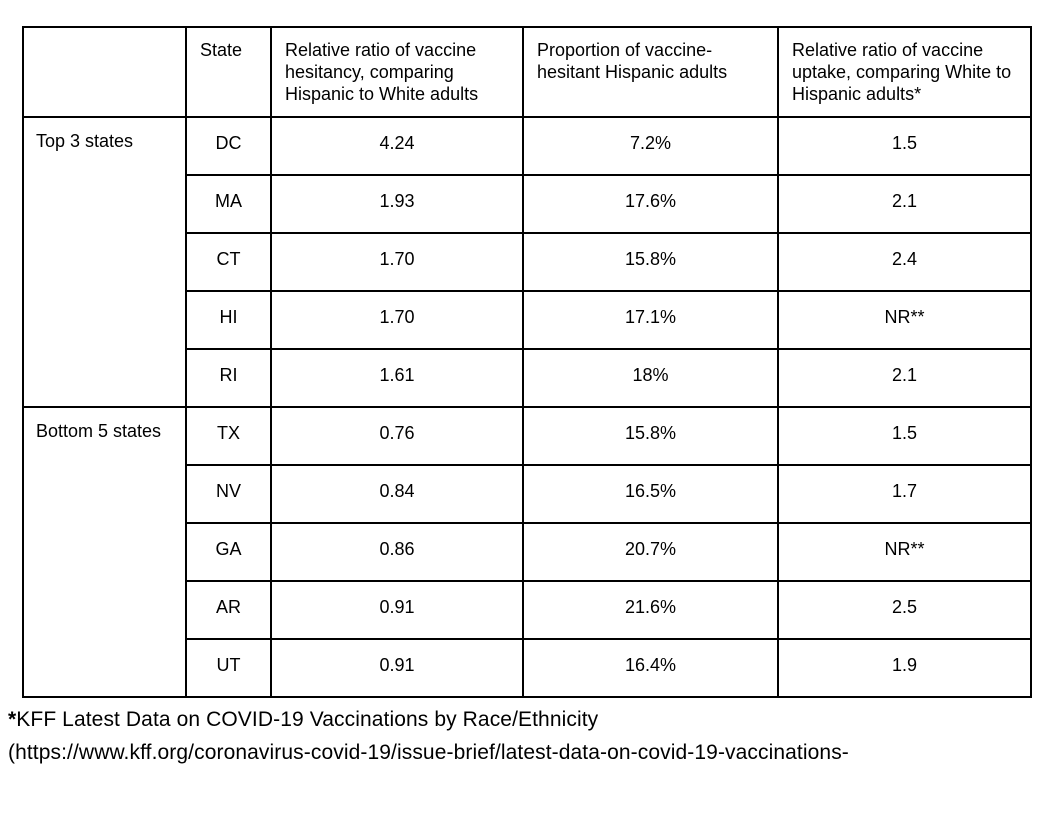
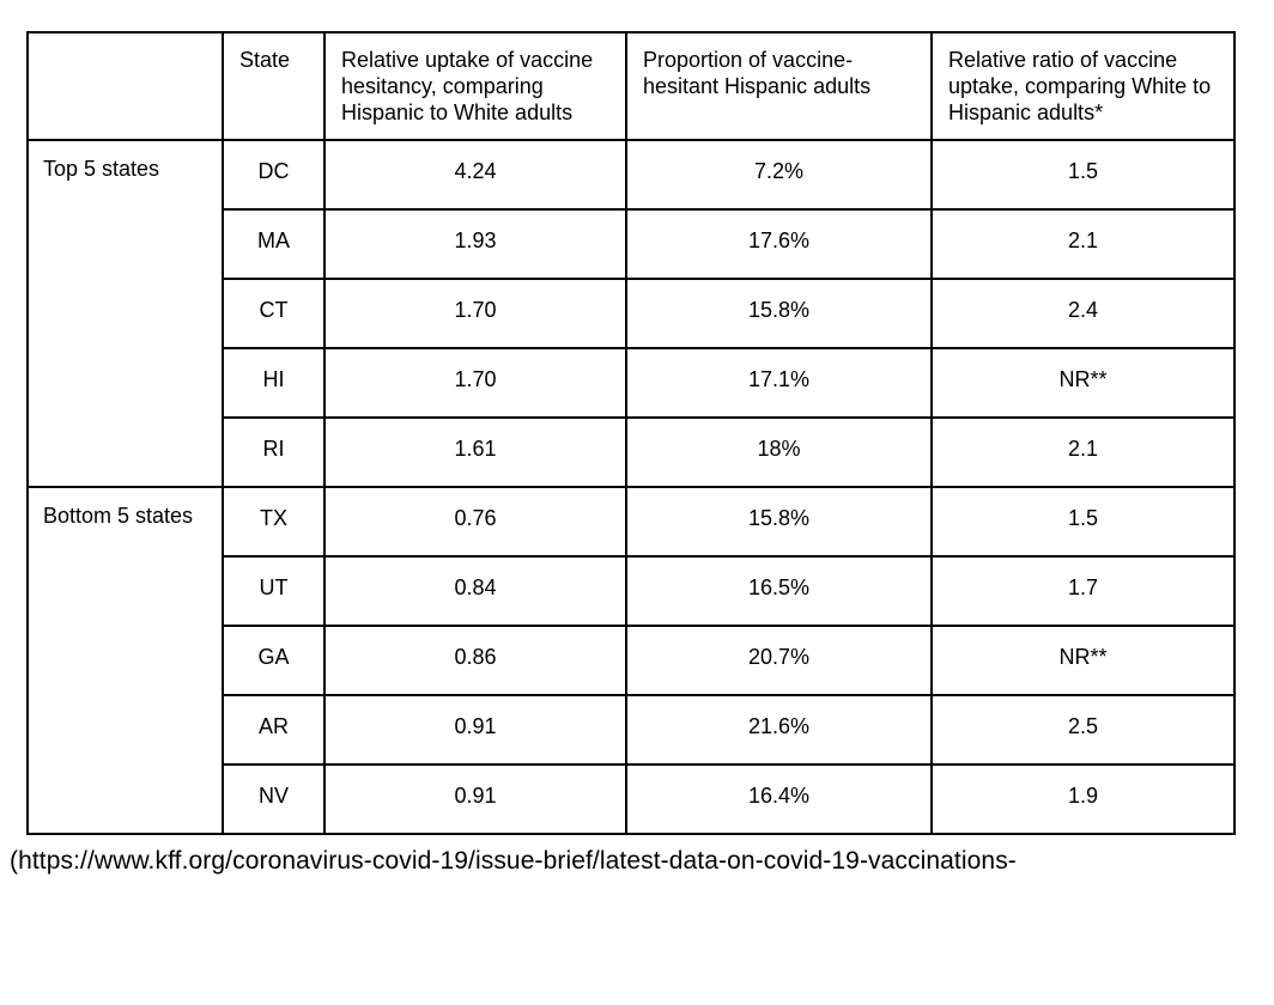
- 	State	Relative ratio of vaccine hesitancy, comparing Hispanic to White adults	Proportion of vaccine-hesitant Hispanic adults	Relative ratio of vaccine uptake, comparing White to Hispanic adults*
+ 	State	Relative uptake of vaccine hesitancy, comparing Hispanic to White adults	Proportion of vaccine-hesitant Hispanic adults	Relative ratio of vaccine uptake, comparing White to Hispanic adults*
- Top 3 states	DC	4.24	7.2%	1.5
+ Top 5 states	DC	4.24	7.2%	1.5
  MA	1.93	17.6%	2.1
  CT	1.70	15.8%	2.4
  HI	1.70	17.1%	NR**
  RI	1.61	18%	2.1
  Bottom 5 states	TX	0.76	15.8%	1.5
- NV	0.84	16.5%	1.7
+ UT	0.84	16.5%	1.7
  GA	0.86	20.7%	NR**
  AR	0.91	21.6%	2.5
- UT	0.91	16.4%	1.9
+ NV	0.91	16.4%	1.9
- *KFF Latest Data on COVID-19 Vaccinations by Race/Ethnicity
  (https://www.kff.org/coronavirus-covid-19/issue-brief/latest-data-on-covid-19-vaccinations-
